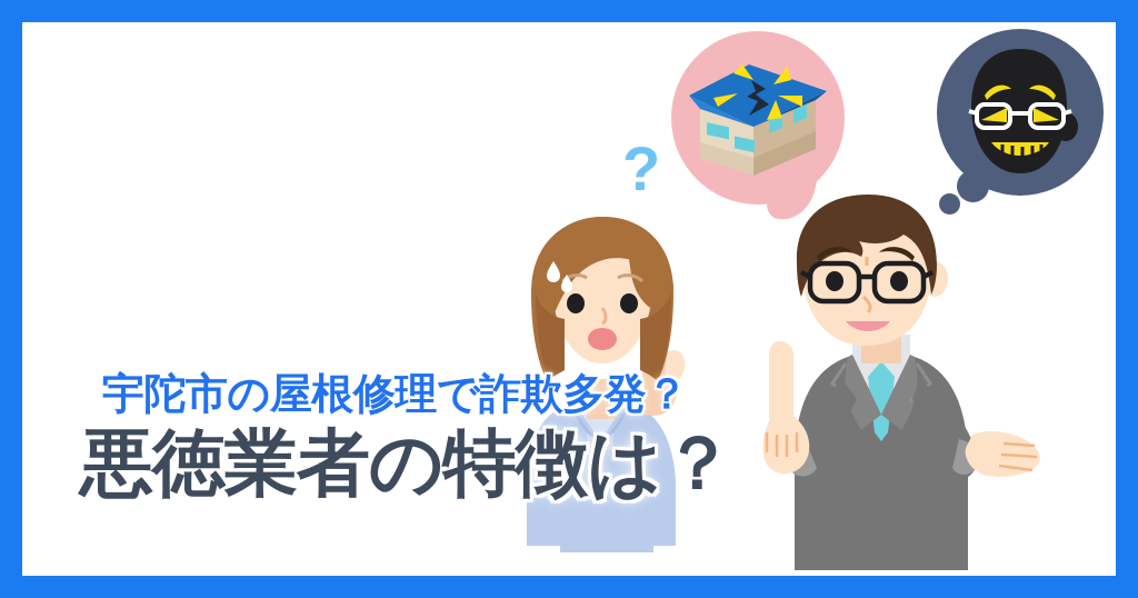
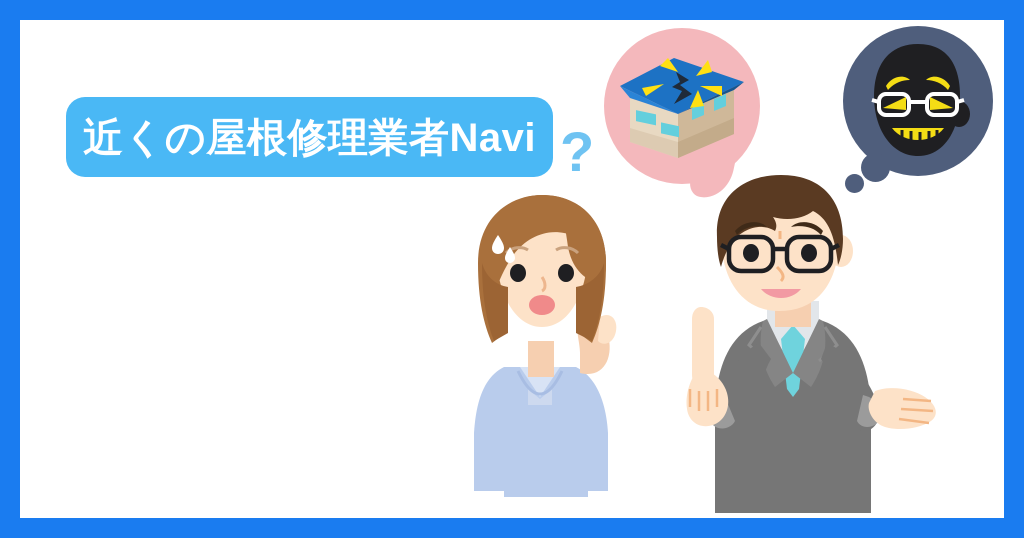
+ 近くの屋根修理業者Navi
  ?
- 宇陀市の屋根修理で詐欺多発？
- 悪徳業者の特徴は？
